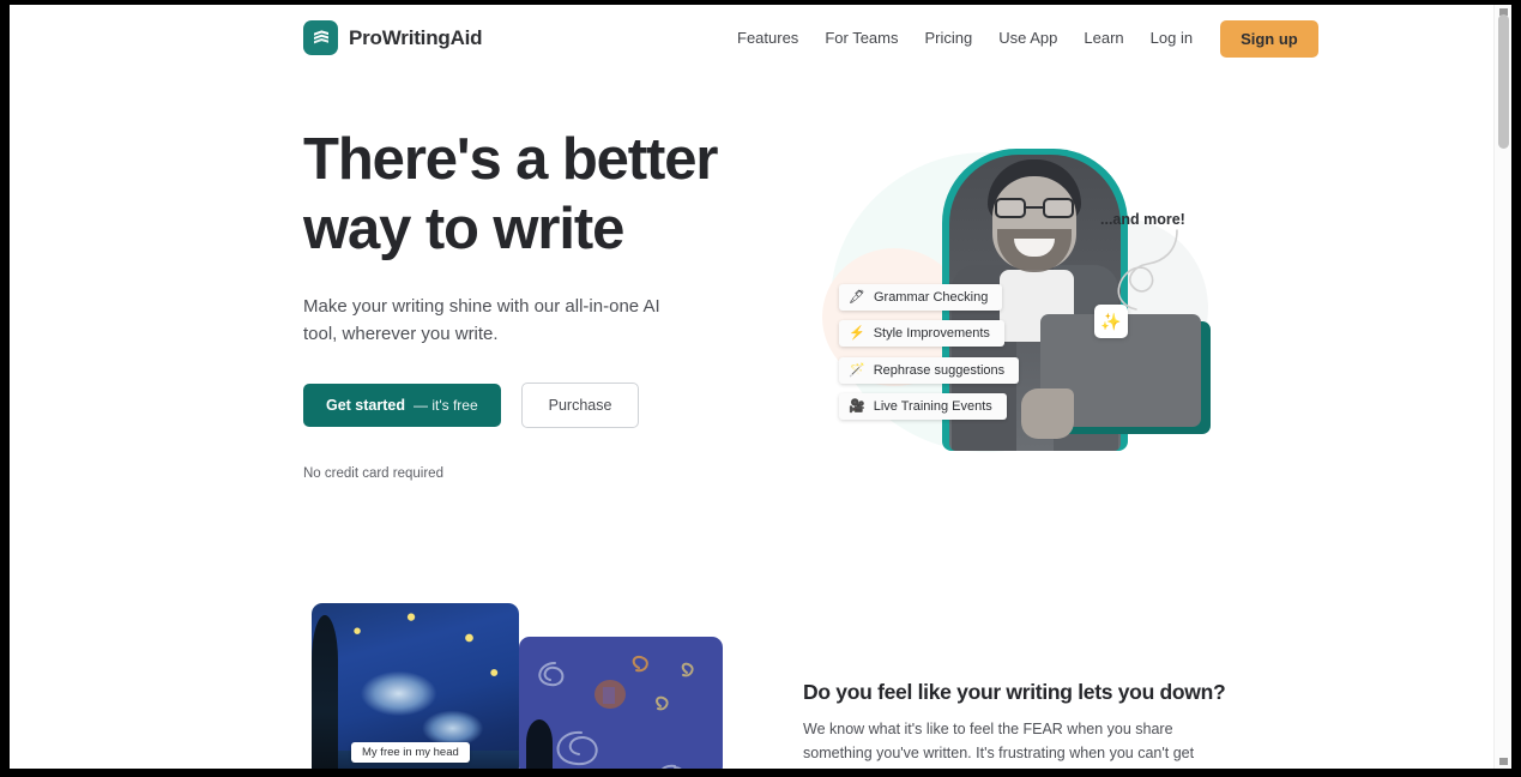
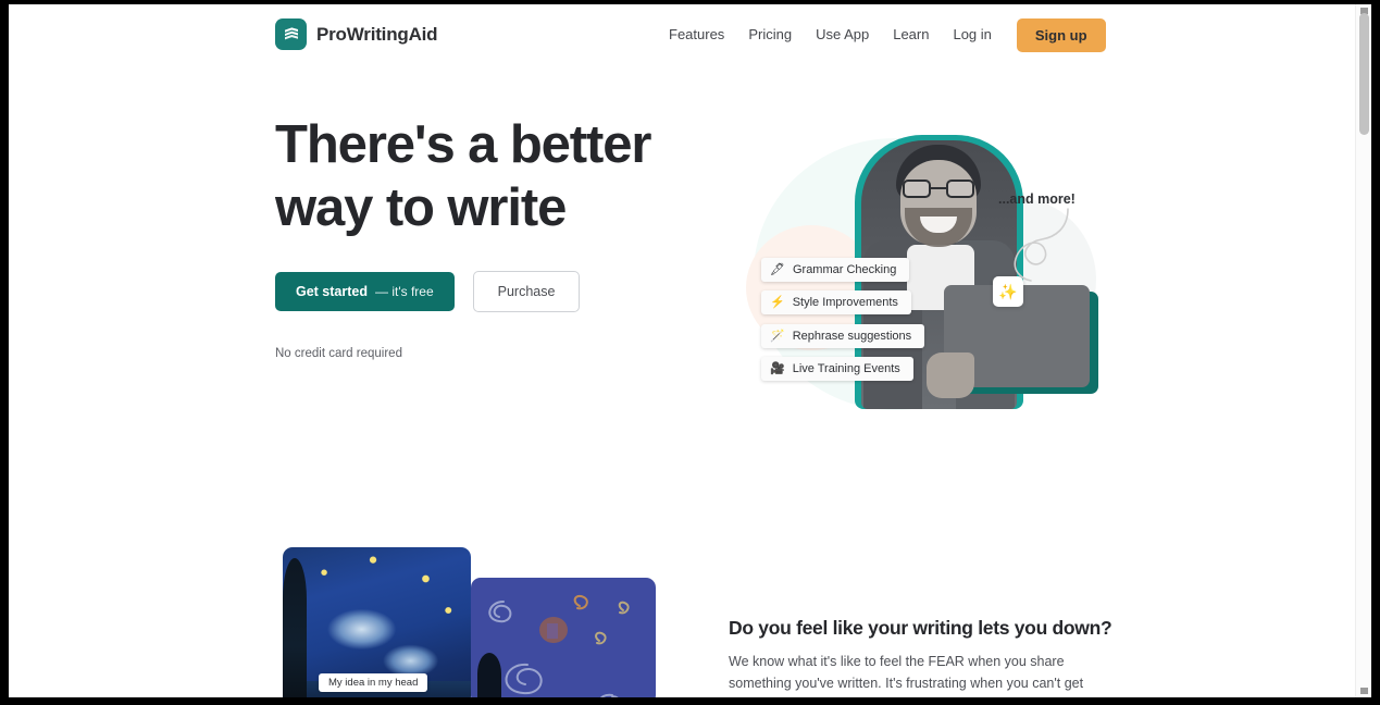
  ProWritingAid
  Features
- For Teams
  Pricing
  Use App
  Learn
  Log in
  Sign up
  There's a better
  way to write
- Make your writing shine with our all-in-one AI tool, wherever you write.
  Get started
  — it's free
  Purchase
  No credit card required
  🖋
  Grammar Checking
  ⚡
  Style Improvements
  🪄
  Rephrase suggestions
  🎥
  Live Training Events
  ...and more!
  ✨
- My free in my head
+ My idea in my head
  Do you feel like your writing lets you down?
  We know what it's like to feel the FEAR when you share something you've written. It's frustrating when you can't get
